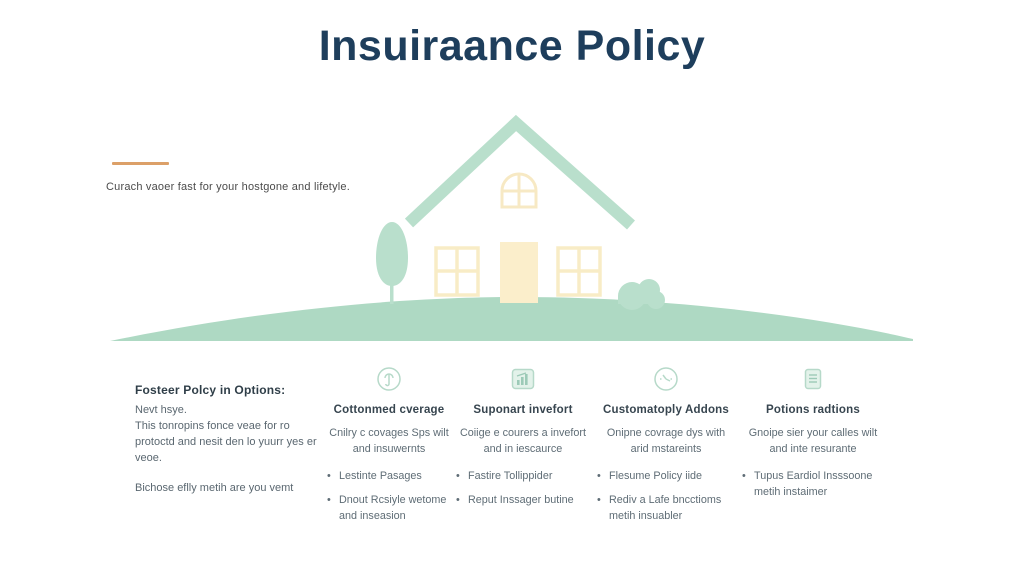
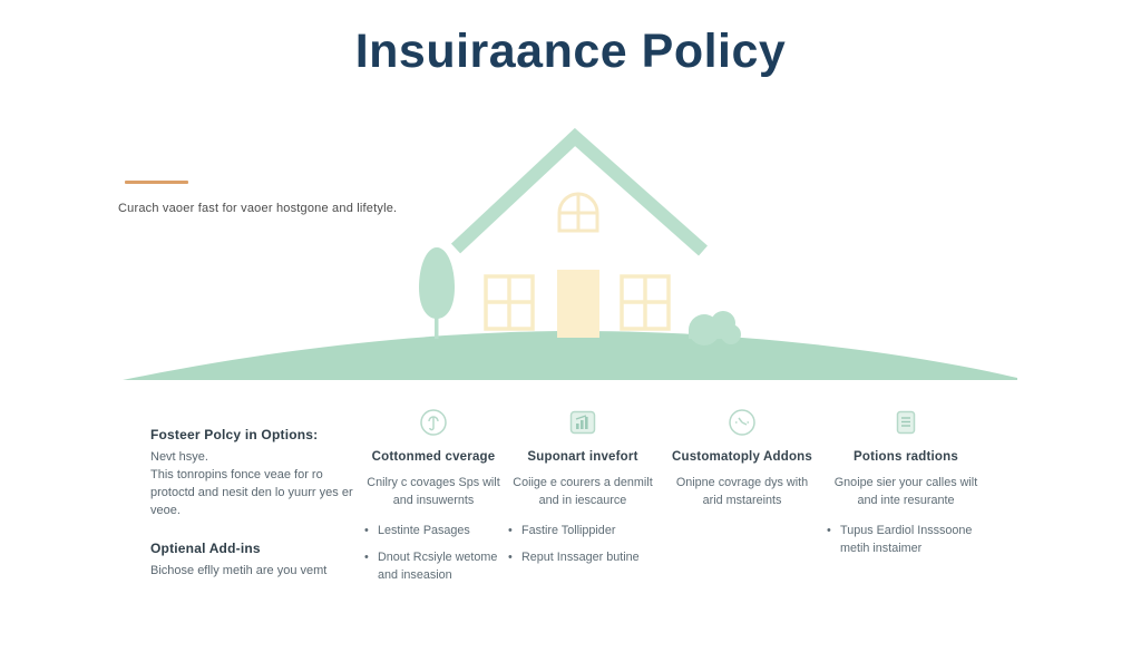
  Insuiraance Policy
- Curach vaoer fast for your hostgone and lifetyle.
+ Curach vaoer fast for vaoer hostgone and lifetyle.
  Fosteer Polcy in Options:
  Nevt hsye.
  This tonropins fonce veae for ro protoctd and nesit den lo yuurr yes er veoe.
+ Optienal Add-ins
  Bichose eflly metih are you vemt
  Cottonmed cverage
  Cnilry c covages Sps wilt and insuwernts
  Lestinte Pasages
  Dnout Rcsiyle wetome and inseasion
  Suponart invefort
- Coiige e courers a invefort and in iescaurce
+ Coiige e courers a denmilt and in iescaurce
  Fastire Tollippider
  Reput Inssager butine
  Customatoply Addons
  Onipne covrage dys with arid mstareints
- Flesume Policy iide
- Rediv a Lafe bncctioms metih insuabler
  Potions radtions
  Gnoipe sier your calles wilt and inte resurante
  Tupus Eardiol Insssoone metih instaimer
